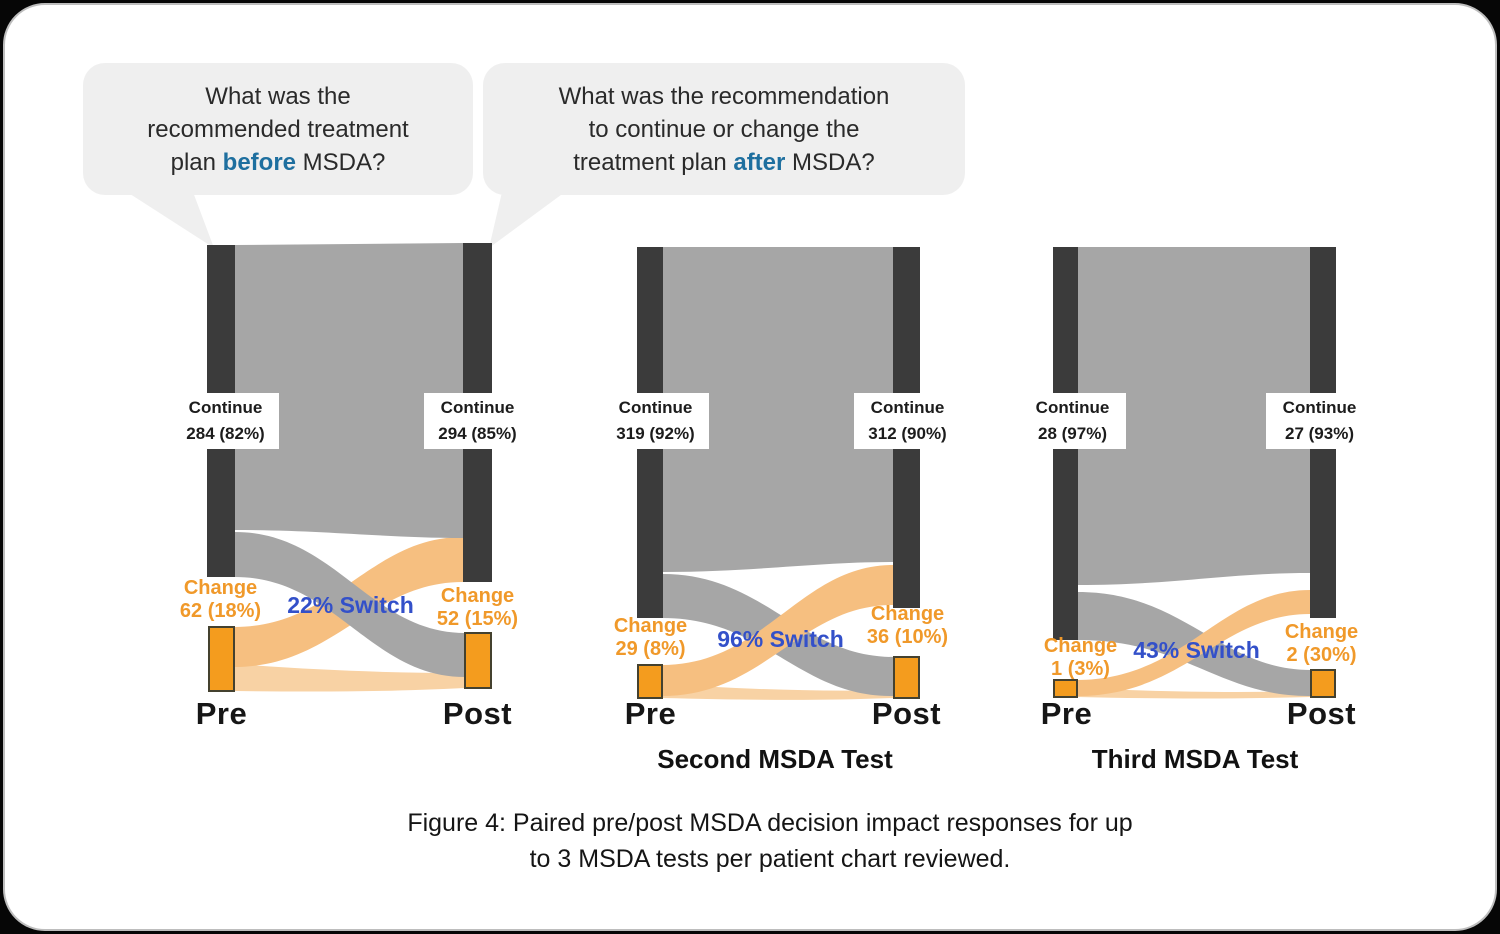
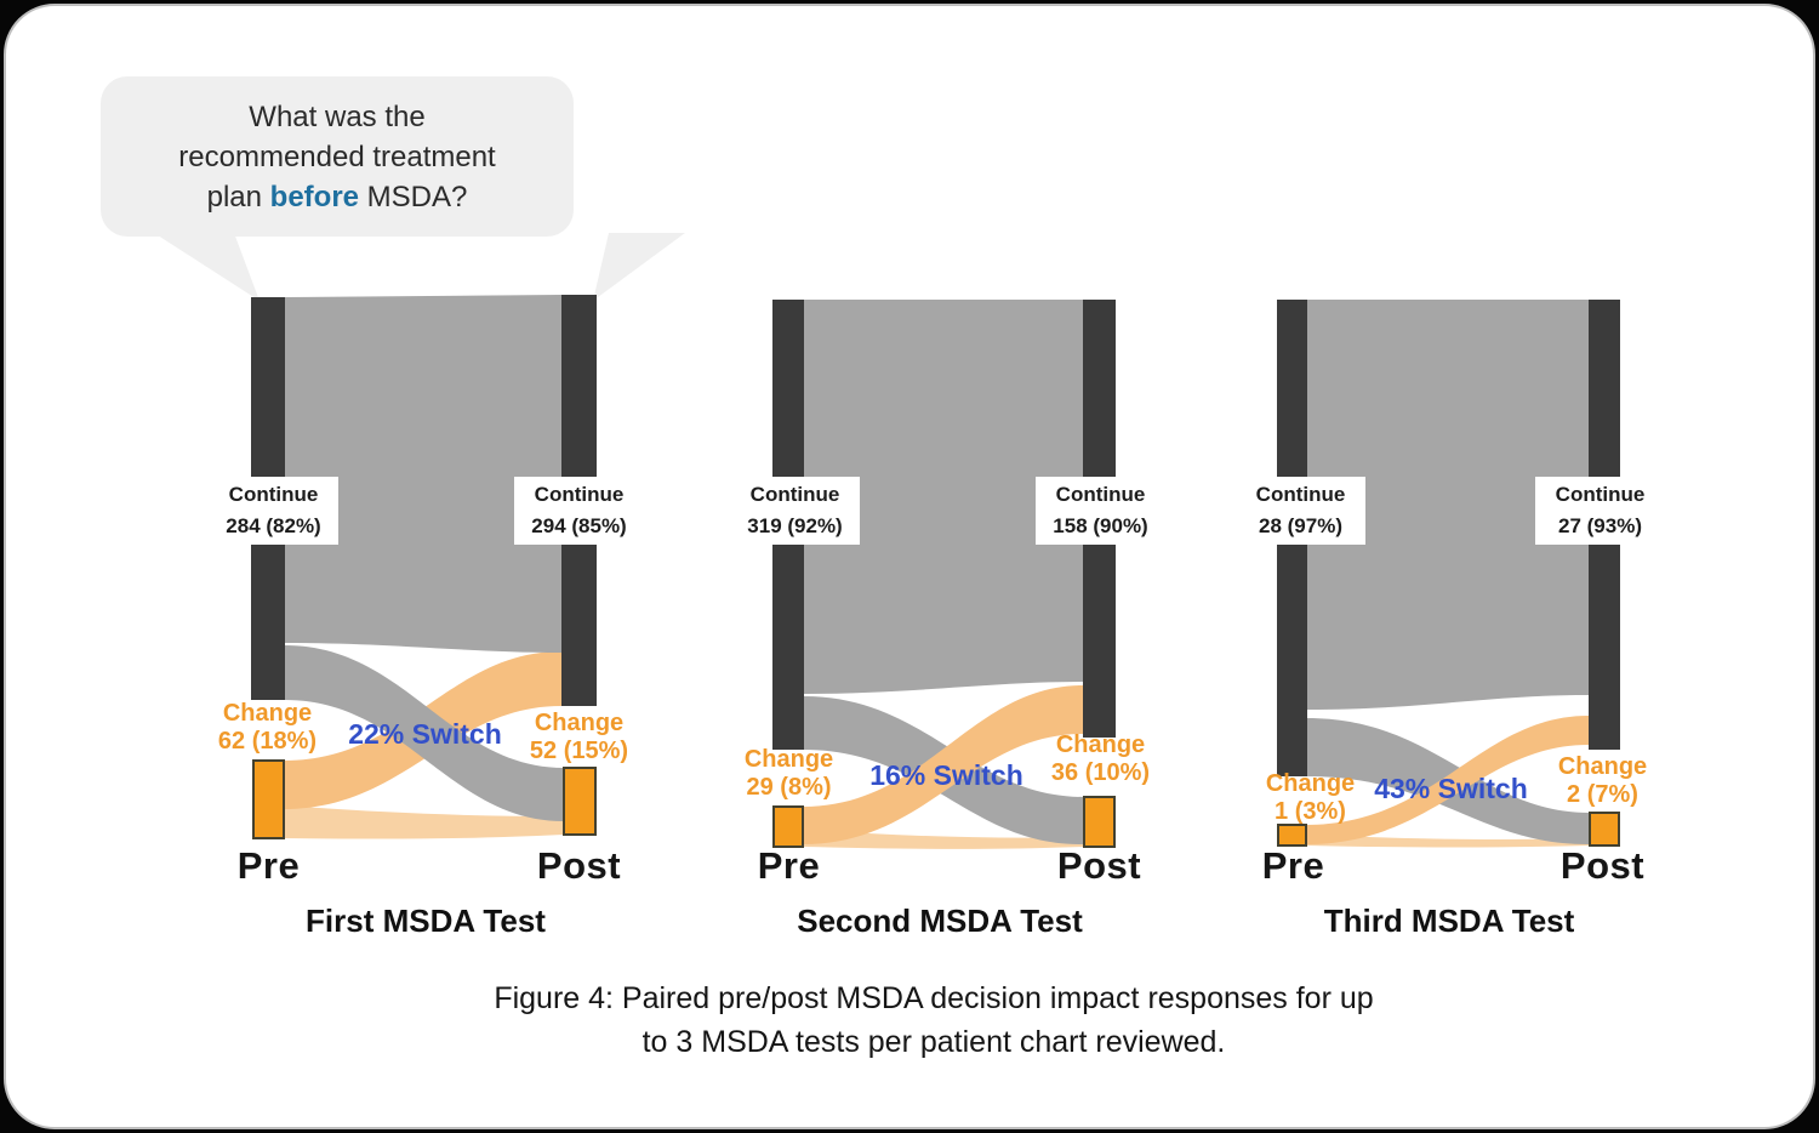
  What was the
  recommended treatment
  plan before MSDA?
- What was the recommendation
- to continue or change the
- treatment plan after MSDA?
  Continue
  284 (82%)
  Continue
  294 (85%)
  Change
  62 (18%)
  Change
  52 (15%)
  22% Switch
  Pre
  Post
+ First MSDA Test
  Continue
  319 (92%)
  Continue
- 312 (90%)
+ 158 (90%)
  Change
  29 (8%)
  Change
  36 (10%)
- 96% Switch
+ 16% Switch
  Pre
  Post
  Second MSDA Test
  Continue
  28 (97%)
  Continue
  27 (93%)
  Change
  1 (3%)
  Change
- 2 (30%)
+ 2 (7%)
  43% Switch
  Pre
  Post
  Third MSDA Test
  Figure 4: Paired pre/post MSDA decision impact responses for up
  to 3 MSDA tests per patient chart reviewed.
